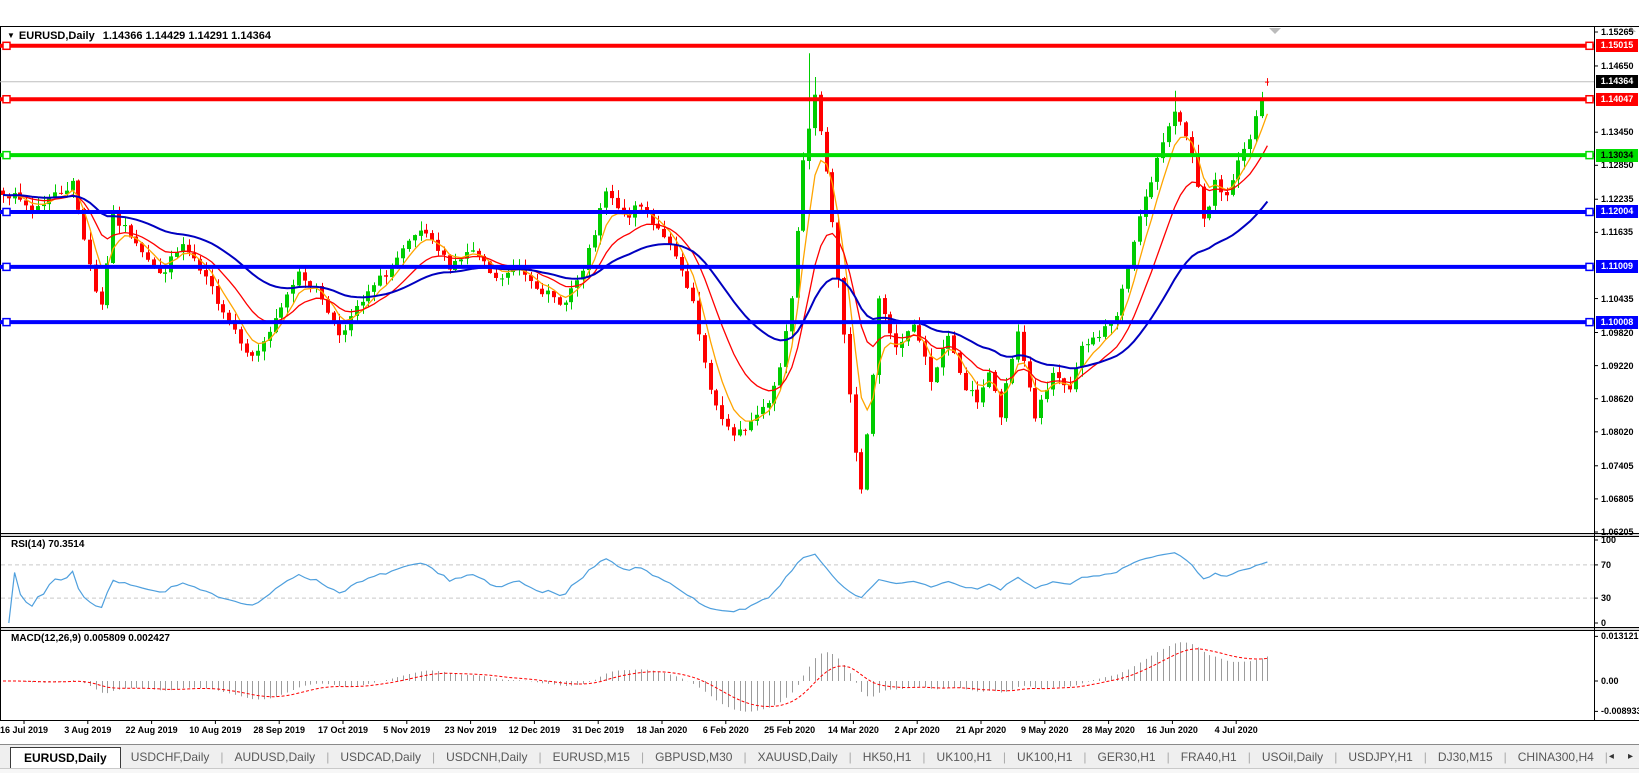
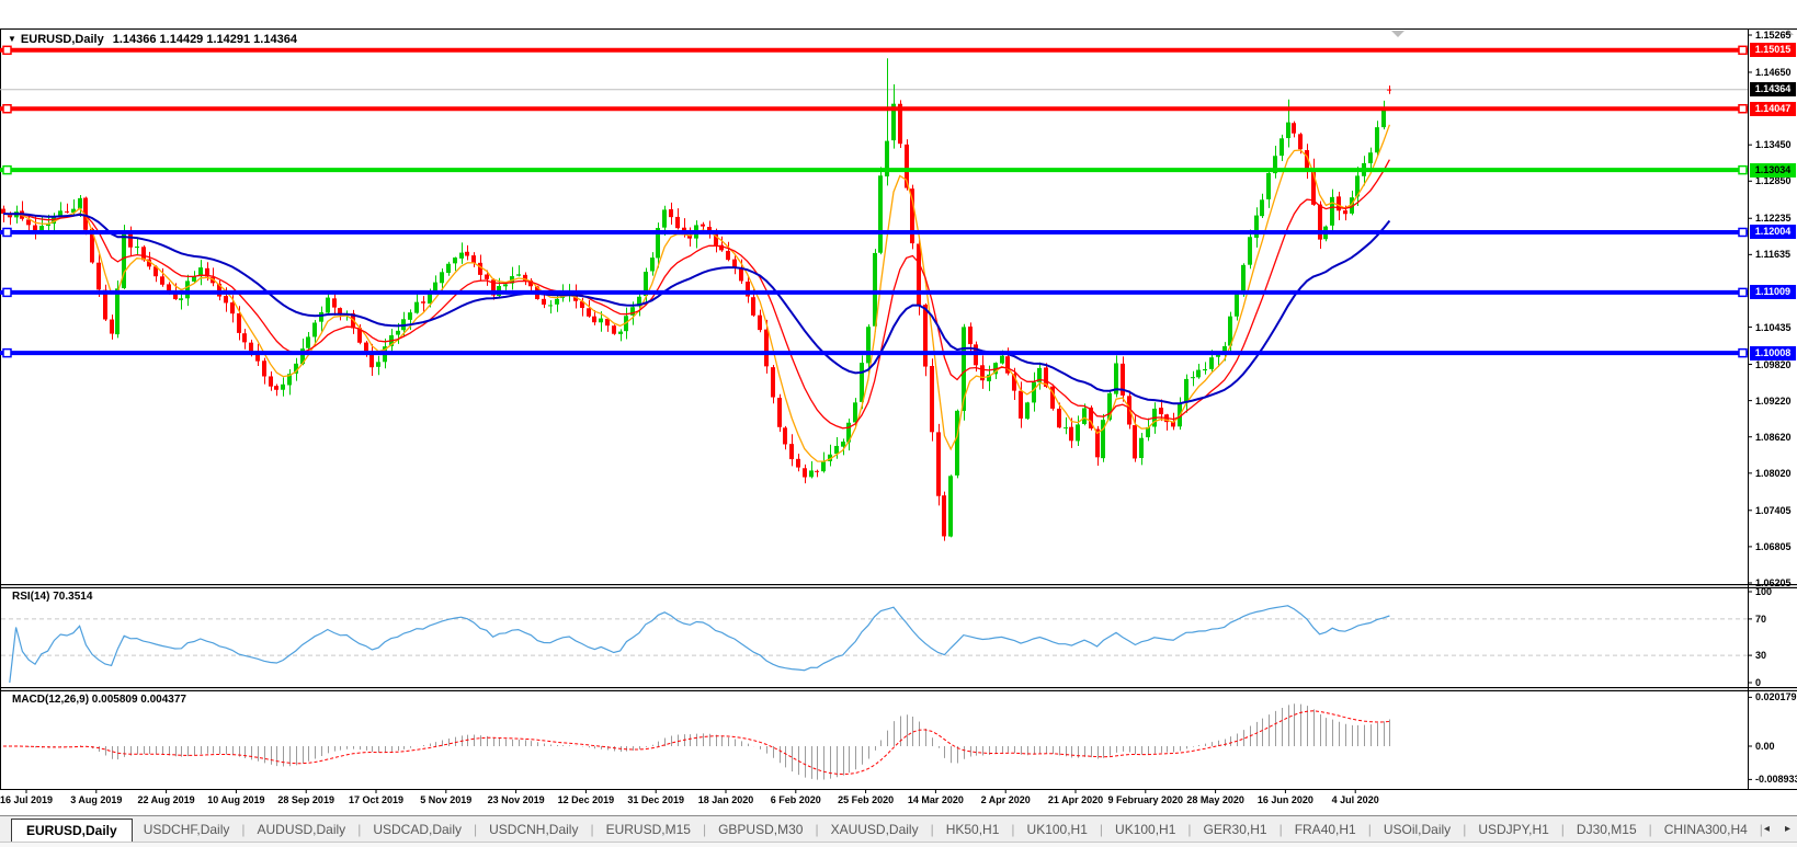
  ▼ EURUSD,Daily 1.14366 1.14429 1.14291 1.14364
  RSI(14) 70.3514
- MACD(12,26,9) 0.005809 0.002427
+ MACD(12,26,9) 0.005809 0.004377
  1.15265
  1.14650
  1.13450
  1.12850
  1.12235
  1.11635
  1.10435
  1.09820
  1.09220
  1.08620
  1.08020
  1.07405
  1.06805
  1.06205
  100
  70
  30
  0
- 0.013121
+ 0.020179
  0.00
  -0.00893
  1.15015
  1.14047
  1.13034
  1.12004
  1.11009
  1.10008
  1.14364
  16 Jul 2019
  3 Aug 2019
  22 Aug 2019
  10 Aug 2019
  28 Sep 2019
  17 Oct 2019
  5 Nov 2019
  23 Nov 2019
  12 Dec 2019
  31 Dec 2019
  18 Jan 2020
  6 Feb 2020
  25 Feb 2020
  14 Mar 2020
  2 Apr 2020
  21 Apr 2020
- 9 May 2020
+ 9 February 2020
  28 May 2020
  16 Jun 2020
  4 Jul 2020
  EURUSD,Daily
  USDCHF,Daily
  |
  AUDUSD,Daily
  |
  USDCAD,Daily
  |
  USDCNH,Daily
  |
  EURUSD,M15
  |
  GBPUSD,M30
  |
  XAUUSD,Daily
  |
  HK50,H1
  |
  UK100,H1
  |
  UK100,H1
  |
  GER30,H1
  |
  FRA40,H1
  |
  USOil,Daily
  |
  USDJPY,H1
  |
  DJ30,M15
  |
  CHINA300,H4
  |
  ◂
  ▸
